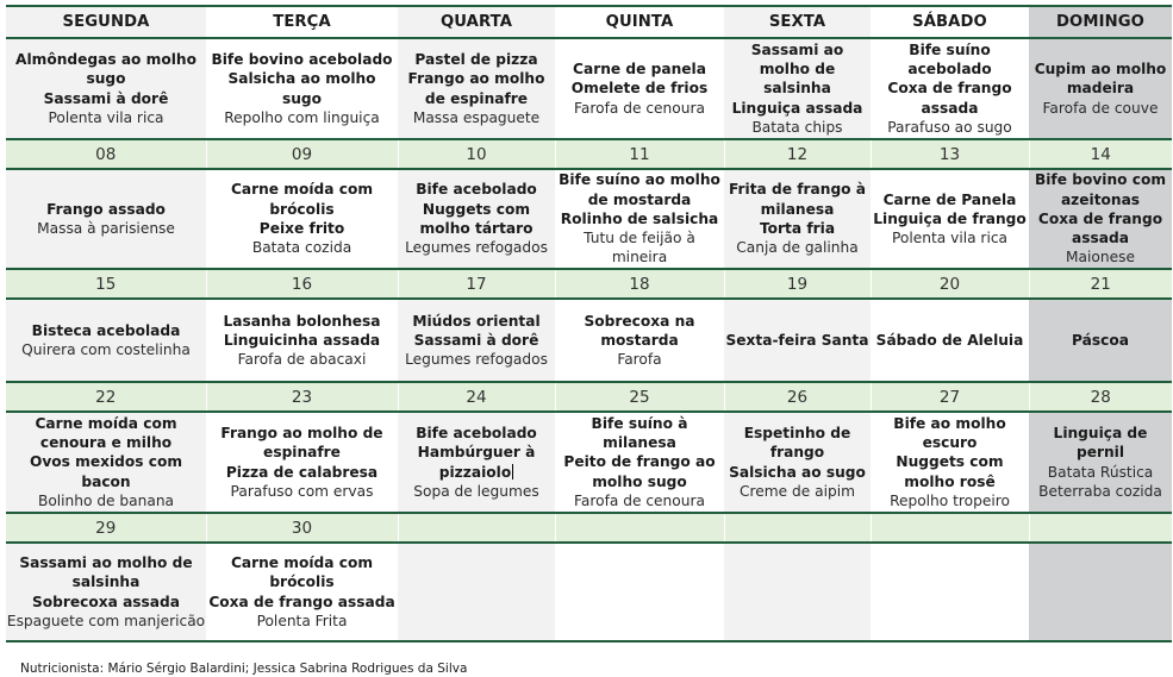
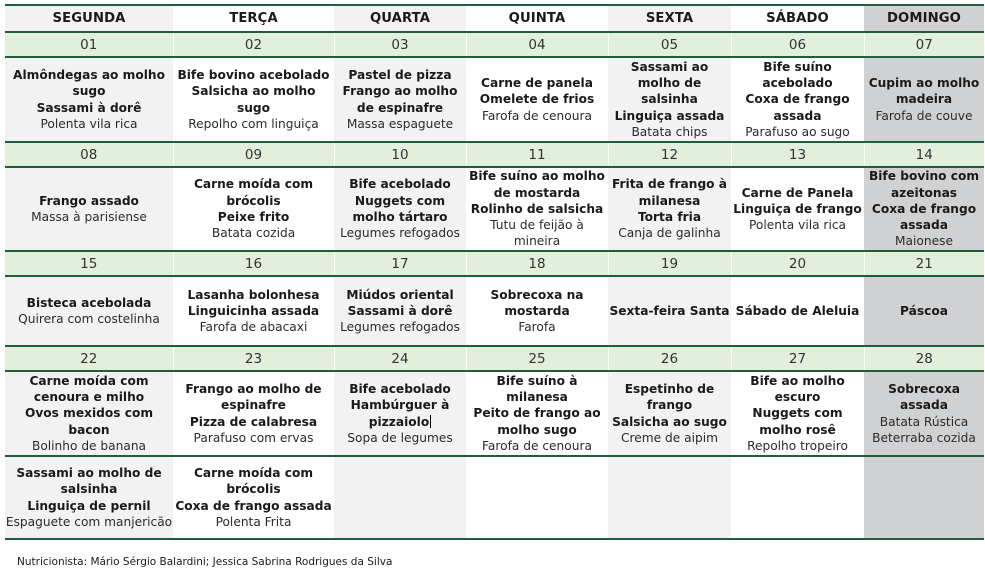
  SEGUNDA	TERÇA	QUARTA	QUINTA	SEXTA	SÁBADO	DOMINGO
+ 01	02	03	04	05	06	07
  Almôndegas ao molho sugoSassami à dorêPolenta vila rica	Bife bovino aceboladoSalsicha ao molho sugoRepolho com linguiça	Pastel de pizzaFrango ao molho de espinafreMassa espaguete	Carne de panelaOmelete de friosFarofa de cenoura	Sassami ao molho de salsinhaLinguiça assadaBatata chips	Bife suíno aceboladoCoxa de frango assadaParafuso ao sugo	Cupim ao molho madeiraFarofa de couve
  08	09	10	11	12	13	14
  Frango assadoMassa à parisiense	Carne moída com brócolisPeixe fritoBatata cozida	Bife aceboladoNuggets com molho tártaroLegumes refogados	Bife suíno ao molho de mostardaRolinho de salsichaTutu de feijão à mineira	Frita de frango à milanesaTorta friaCanja de galinha	Carne de PanelaLinguiça de frangoPolenta vila rica	Bife bovino com azeitonasCoxa de frango assadaMaionese
  15	16	17	18	19	20	21
  Bisteca aceboladaQuirera com costelinha	Lasanha bolonhesaLinguicinha assadaFarofa de abacaxi	Miúdos orientalSassami à dorêLegumes refogados	Sobrecoxa na mostardaFarofa	Sexta-feira Santa	Sábado de Aleluia	Páscoa
  22	23	24	25	26	27	28
- Carne moída com cenoura e milhoOvos mexidos com baconBolinho de banana	Frango ao molho de espinafrePizza de calabresaParafuso com ervas	Bife aceboladoHambúrguer à pizzaioloSopa de legumes	Bife suíno à milanesaPeito de frango ao molho sugoFarofa de cenoura	Espetinho de frangoSalsicha ao sugoCreme de aipim	Bife ao molho escuroNuggets com molho rosêRepolho tropeiro	Linguiça de pernilBatata RústicaBeterraba cozida
+ Carne moída com cenoura e milhoOvos mexidos com baconBolinho de banana	Frango ao molho de espinafrePizza de calabresaParafuso com ervas	Bife aceboladoHambúrguer à pizzaioloSopa de legumes	Bife suíno à milanesaPeito de frango ao molho sugoFarofa de cenoura	Espetinho de frangoSalsicha ao sugoCreme de aipim	Bife ao molho escuroNuggets com molho rosêRepolho tropeiro	Sobrecoxa assadaBatata RústicaBeterraba cozida
- 29	30
- Sassami ao molho de salsinhaSobrecoxa assadaEspaguete com manjericão	Carne moída com brócolisCoxa de frango assadaPolenta Frita
+ Sassami ao molho de salsinhaLinguiça de pernilEspaguete com manjericão	Carne moída com brócolisCoxa de frango assadaPolenta Frita
  Nutricionista: Mário Sérgio Balardini; Jessica Sabrina Rodrigues da Silva
